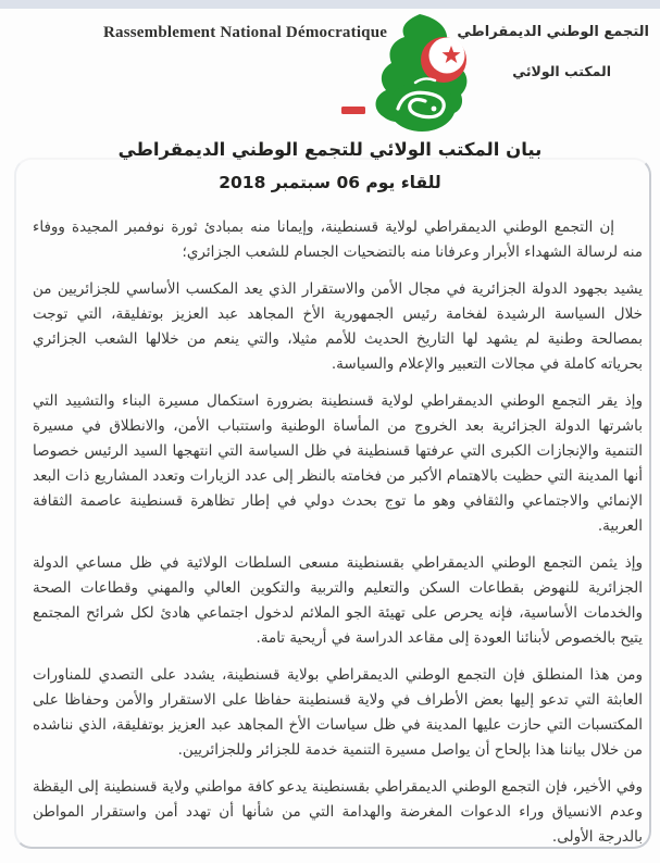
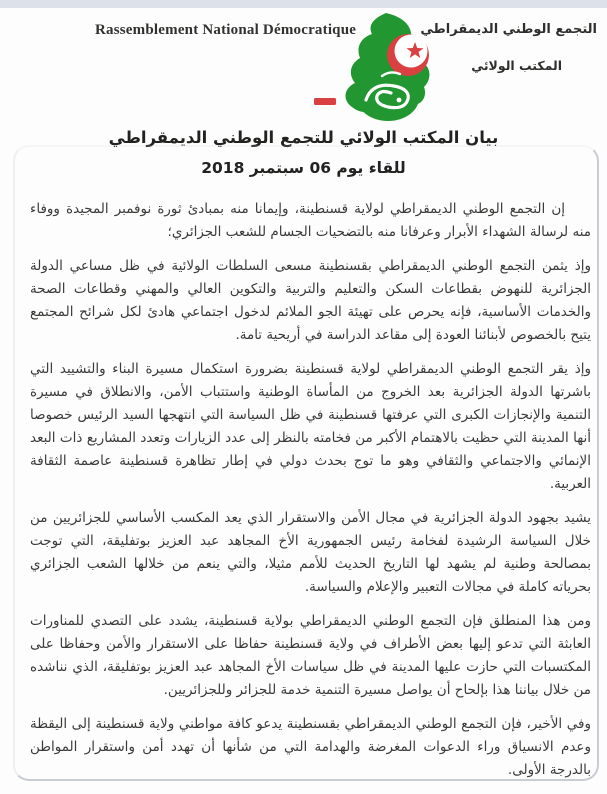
  Rassemblement National Démocratique
  التجمع الوطني الديمقراطي
  المكتب الولائي
  بيان المكتب الولائي للتجمع الوطني الديمقراطي
  للقاء يوم 06 سبتمبر 2018
  إن التجمع الوطني الديمقراطي لولاية قسنطينة، وإيمانا منه بمبادئ ثورة نوفمبر المجيدة ووفاء منه لرسالة الشهداء الأبرار وعرفانا منه بالتضحيات الجسام للشعب الجزائري؛
- يشيد بجهود الدولة الجزائرية في مجال الأمن والاستقرار الذي يعد المكسب الأساسي للجزائريين من خلال السياسة الرشيدة لفخامة رئيس الجمهورية الأخ المجاهد عبد العزيز بوتفليقة، التي توجت بمصالحة وطنية لم يشهد لها التاريخ الحديث للأمم مثيلا، والتي ينعم من خلالها الشعب الجزائري بحرياته كاملة في مجالات التعبير والإعلام والسياسة.
+ وإذ يثمن التجمع الوطني الديمقراطي بقسنطينة مسعى السلطات الولائية في ظل مساعي الدولة الجزائرية للنهوض بقطاعات السكن والتعليم والتربية والتكوين العالي والمهني وقطاعات الصحة والخدمات الأساسية، فإنه يحرص على تهيئة الجو الملائم لدخول اجتماعي هادئ لكل شرائح المجتمع يتيح بالخصوص لأبنائنا العودة إلى مقاعد الدراسة في أريحية تامة.
  وإذ يقر التجمع الوطني الديمقراطي لولاية قسنطينة بضرورة استكمال مسيرة البناء والتشييد التي باشرتها الدولة الجزائرية بعد الخروج من المأساة الوطنية واستتباب الأمن، والانطلاق في مسيرة التنمية والإنجازات الكبرى التي عرفتها قسنطينة في ظل السياسة التي انتهجها السيد الرئيس خصوصا أنها المدينة التي حظيت بالاهتمام الأكبر من فخامته بالنظر إلى عدد الزيارات وتعدد المشاريع ذات البعد الإنمائي والاجتماعي والثقافي وهو ما توج بحدث دولي في إطار تظاهرة قسنطينة عاصمة الثقافة العربية.
- وإذ يثمن التجمع الوطني الديمقراطي بقسنطينة مسعى السلطات الولائية في ظل مساعي الدولة الجزائرية للنهوض بقطاعات السكن والتعليم والتربية والتكوين العالي والمهني وقطاعات الصحة والخدمات الأساسية، فإنه يحرص على تهيئة الجو الملائم لدخول اجتماعي هادئ لكل شرائح المجتمع يتيح بالخصوص لأبنائنا العودة إلى مقاعد الدراسة في أريحية تامة.
+ يشيد بجهود الدولة الجزائرية في مجال الأمن والاستقرار الذي يعد المكسب الأساسي للجزائريين من خلال السياسة الرشيدة لفخامة رئيس الجمهورية الأخ المجاهد عبد العزيز بوتفليقة، التي توجت بمصالحة وطنية لم يشهد لها التاريخ الحديث للأمم مثيلا، والتي ينعم من خلالها الشعب الجزائري بحرياته كاملة في مجالات التعبير والإعلام والسياسة.
  ومن هذا المنطلق فإن التجمع الوطني الديمقراطي بولاية قسنطينة، يشدد على التصدي للمناورات العابثة التي تدعو إليها بعض الأطراف في ولاية قسنطينة حفاظا على الاستقرار والأمن وحفاظا على المكتسبات التي حازت عليها المدينة في ظل سياسات الأخ المجاهد عبد العزيز بوتفليقة، الذي نناشده من خلال بياننا هذا بإلحاح أن يواصل مسيرة التنمية خدمة للجزائر وللجزائريين.
  وفي الأخير، فإن التجمع الوطني الديمقراطي بقسنطينة يدعو كافة مواطني ولاية قسنطينة إلى اليقظة وعدم الانسياق وراء الدعوات المغرضة والهدامة التي من شأنها أن تهدد أمن واستقرار المواطن بالدرجة الأولى.
